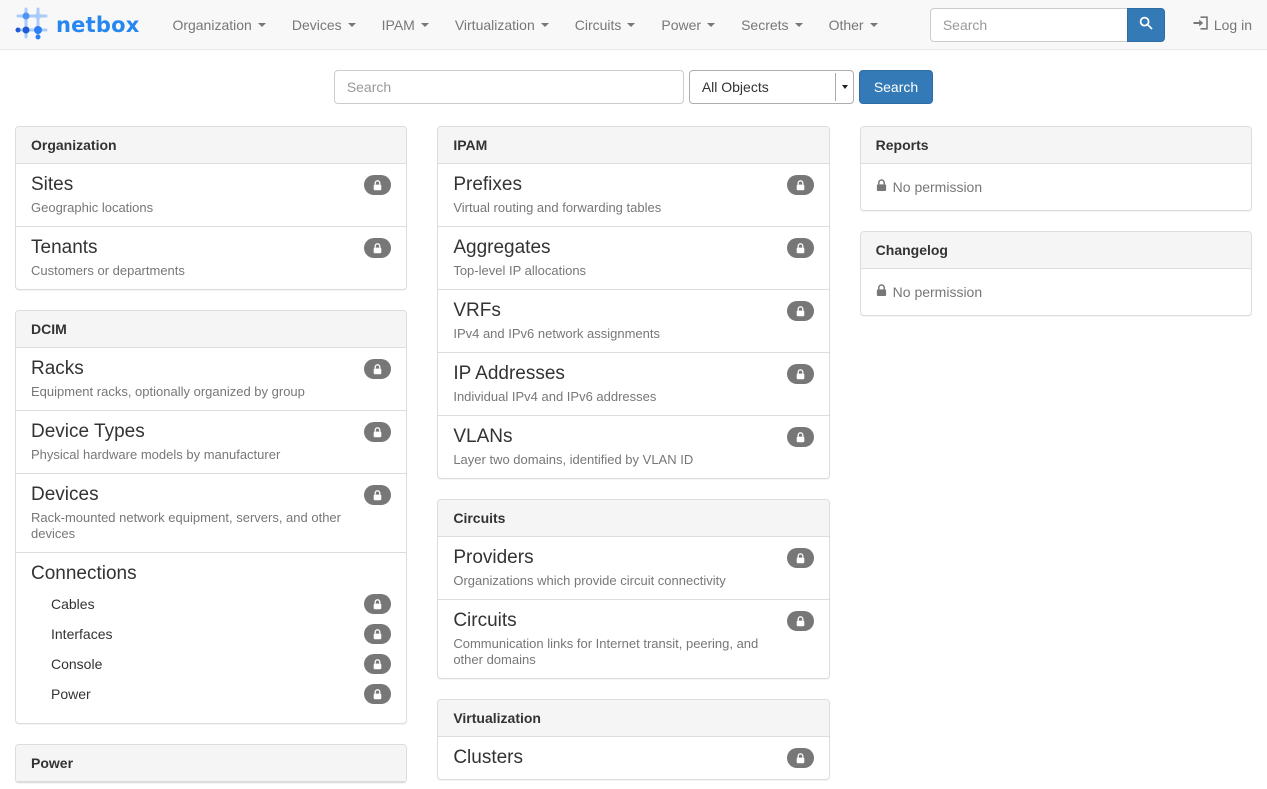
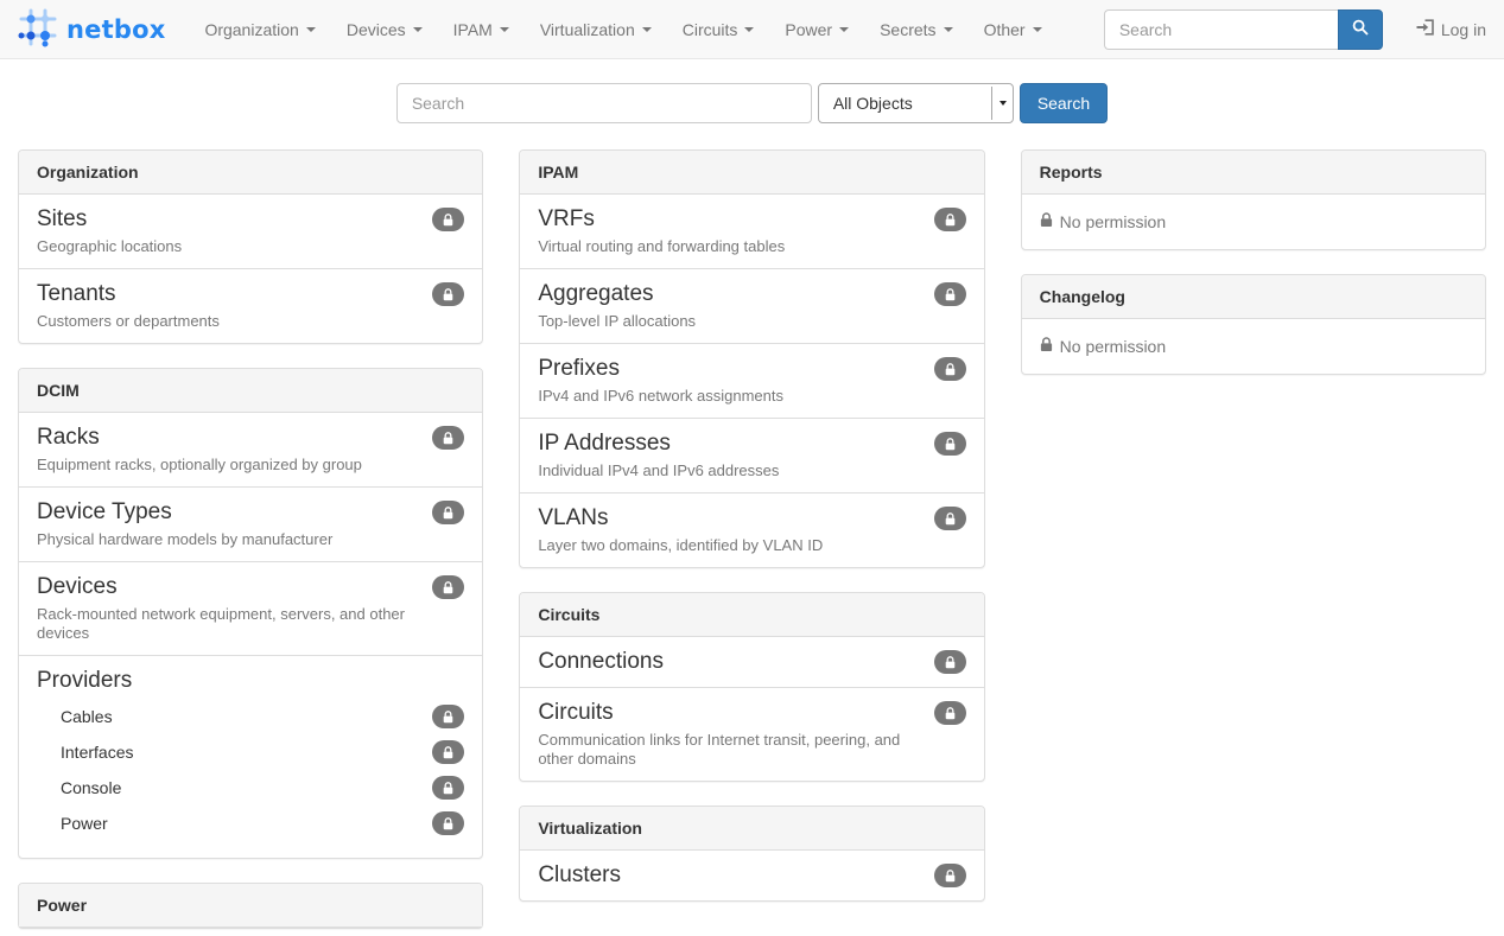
  netbox
  Organization
  Devices
  IPAM
  Virtualization
  Circuits
  Power
  Secrets
  Other
  Search
  Log in
  Search
  All Objects
  Search
  Organization
  Sites
  Geographic locations
  Tenants
  Customers or departments
  DCIM
  Racks
  Equipment racks, optionally organized by group
  Device Types
  Physical hardware models by manufacturer
  Devices
  Rack-mounted network equipment, servers, and other devices
- Connections
+ Providers
  Cables
  Interfaces
  Console
  Power
  Power
  IPAM
- Prefixes
+ VRFs
  Virtual routing and forwarding tables
  Aggregates
  Top-level IP allocations
- VRFs
+ Prefixes
  IPv4 and IPv6 network assignments
  IP Addresses
  Individual IPv4 and IPv6 addresses
  VLANs
  Layer two domains, identified by VLAN ID
  Circuits
- Providers
+ Connections
- Organizations which provide circuit connectivity
  Circuits
  Communication links for Internet transit, peering, and other domains
  Virtualization
  Clusters
  Reports
  No permission
  Changelog
  No permission
